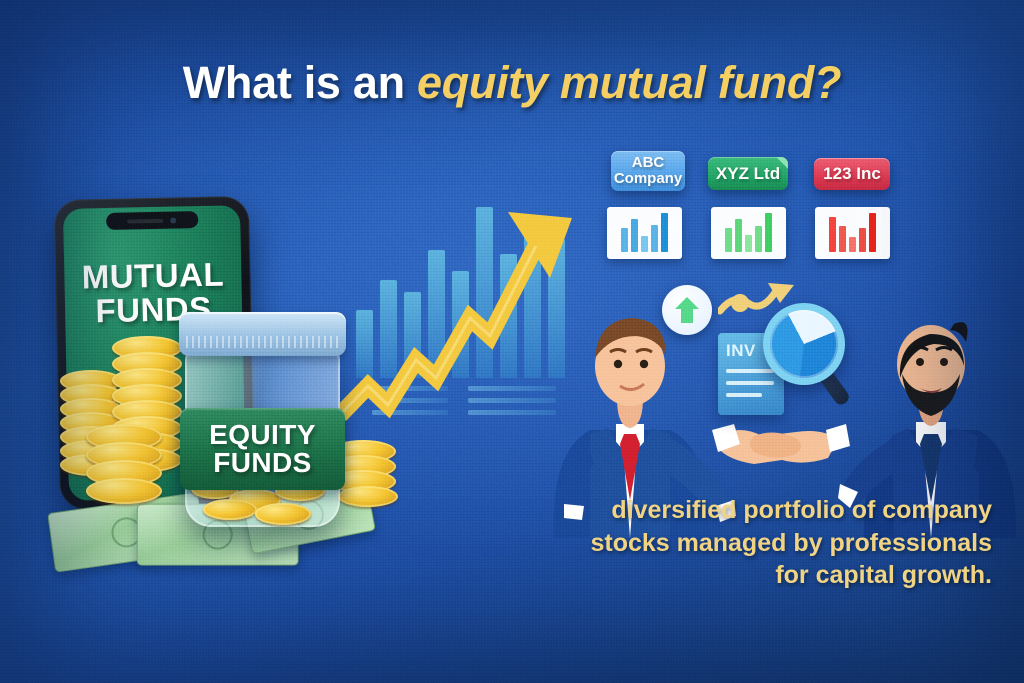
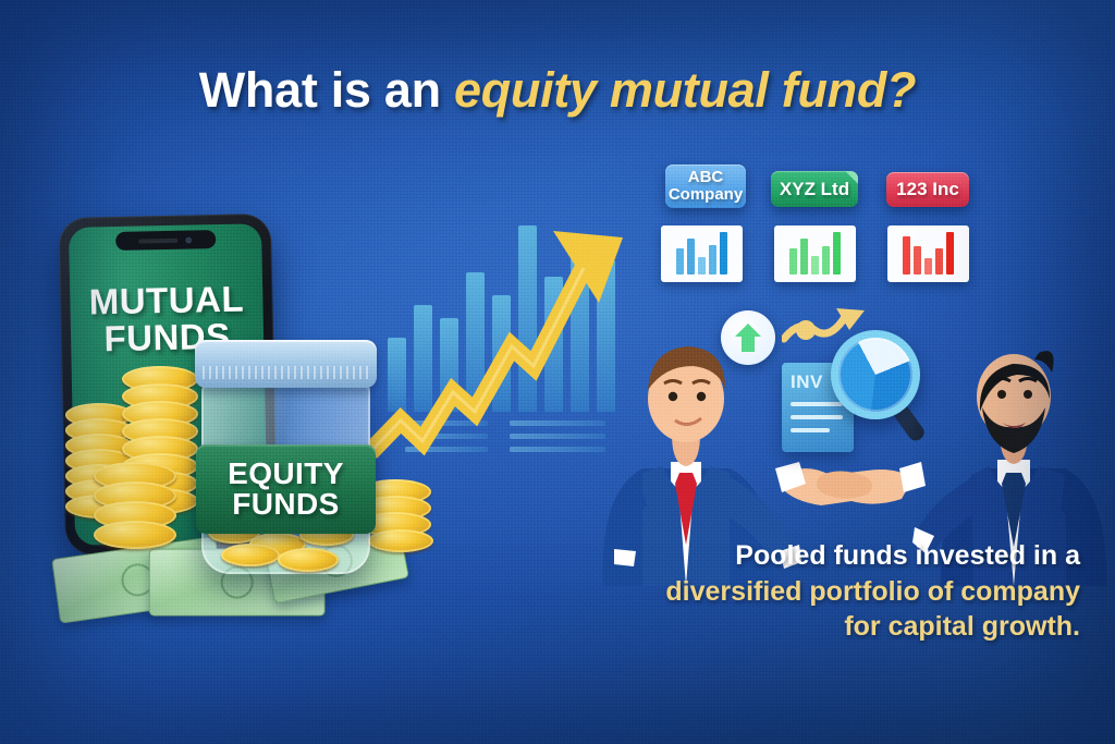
  What is an equity mutual fund?
+ Pooled funds invested in a
  diversified portfolio of company
- stocks managed by professionals
  for capital growth.
